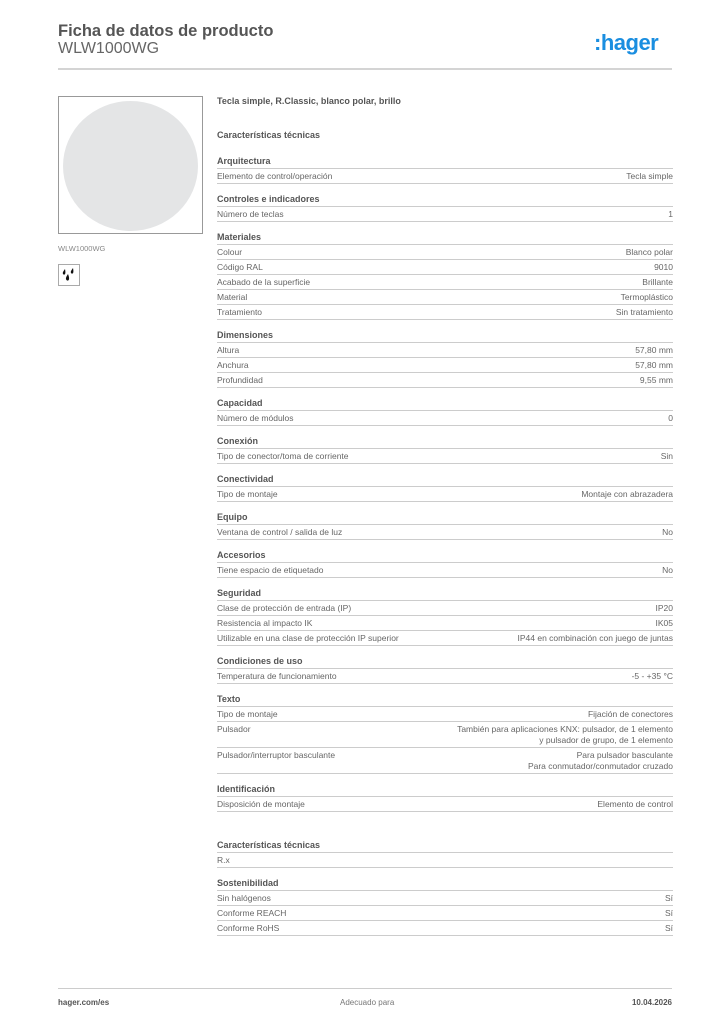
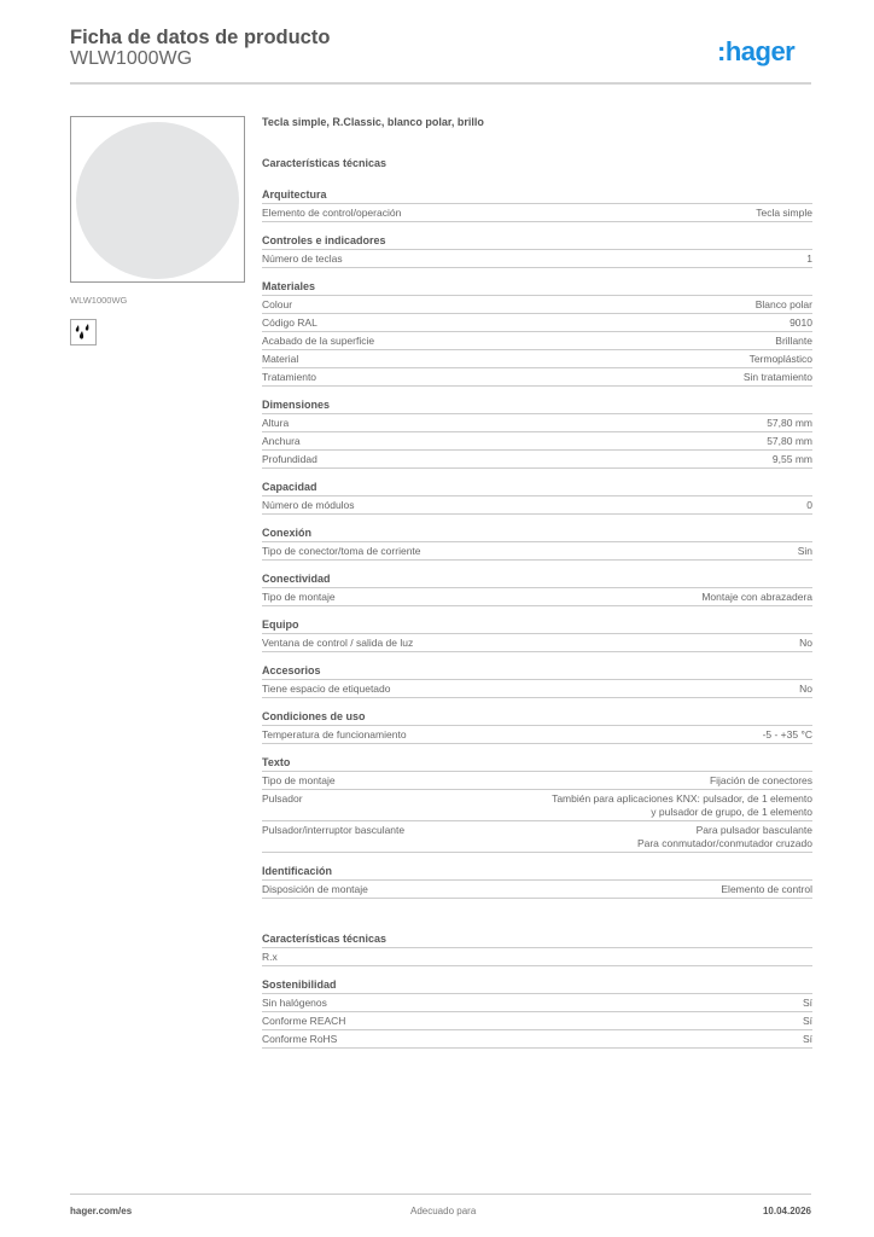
  Ficha de datos de producto
  WLW1000WG
  :hager
  WLW1000WG
  Tecla simple, R.Classic, blanco polar, brillo
  Características técnicas
  Arquitectura
  Elemento de control/operación
  Tecla simple
  Controles e indicadores
  Número de teclas
  1
  Materiales
  Colour
  Blanco polar
  Código RAL
  9010
  Acabado de la superficie
  Brillante
  Material
  Termoplástico
  Tratamiento
  Sin tratamiento
  Dimensiones
  Altura
  57,80 mm
  Anchura
  57,80 mm
  Profundidad
  9,55 mm
  Capacidad
  Número de módulos
  0
  Conexión
  Tipo de conector/toma de corriente
  Sin
  Conectividad
  Tipo de montaje
  Montaje con abrazadera
  Equipo
  Ventana de control / salida de luz
  No
  Accesorios
  Tiene espacio de etiquetado
  No
- Seguridad
- Clase de protección de entrada (IP)
- IP20
- Resistencia al impacto IK
- IK05
- Utilizable en una clase de protección IP superior
- IP44 en combinación con juego de juntas
  Condiciones de uso
  Temperatura de funcionamiento
  -5 - +35 °C
  Texto
  Tipo de montaje
  Fijación de conectores
  Pulsador
  También para aplicaciones KNX: pulsador, de 1 elemento
  y pulsador de grupo, de 1 elemento
  Pulsador/interruptor basculante
  Para pulsador basculante
  Para conmutador/conmutador cruzado
  Identificación
  Disposición de montaje
  Elemento de control
  Características técnicas
  R.x
  Sostenibilidad
  Sin halógenos
  Sí
  Conforme REACH
  Sí
  Conforme RoHS
  Sí
  hager.com/es
  Adecuado para
  10.04.2026
